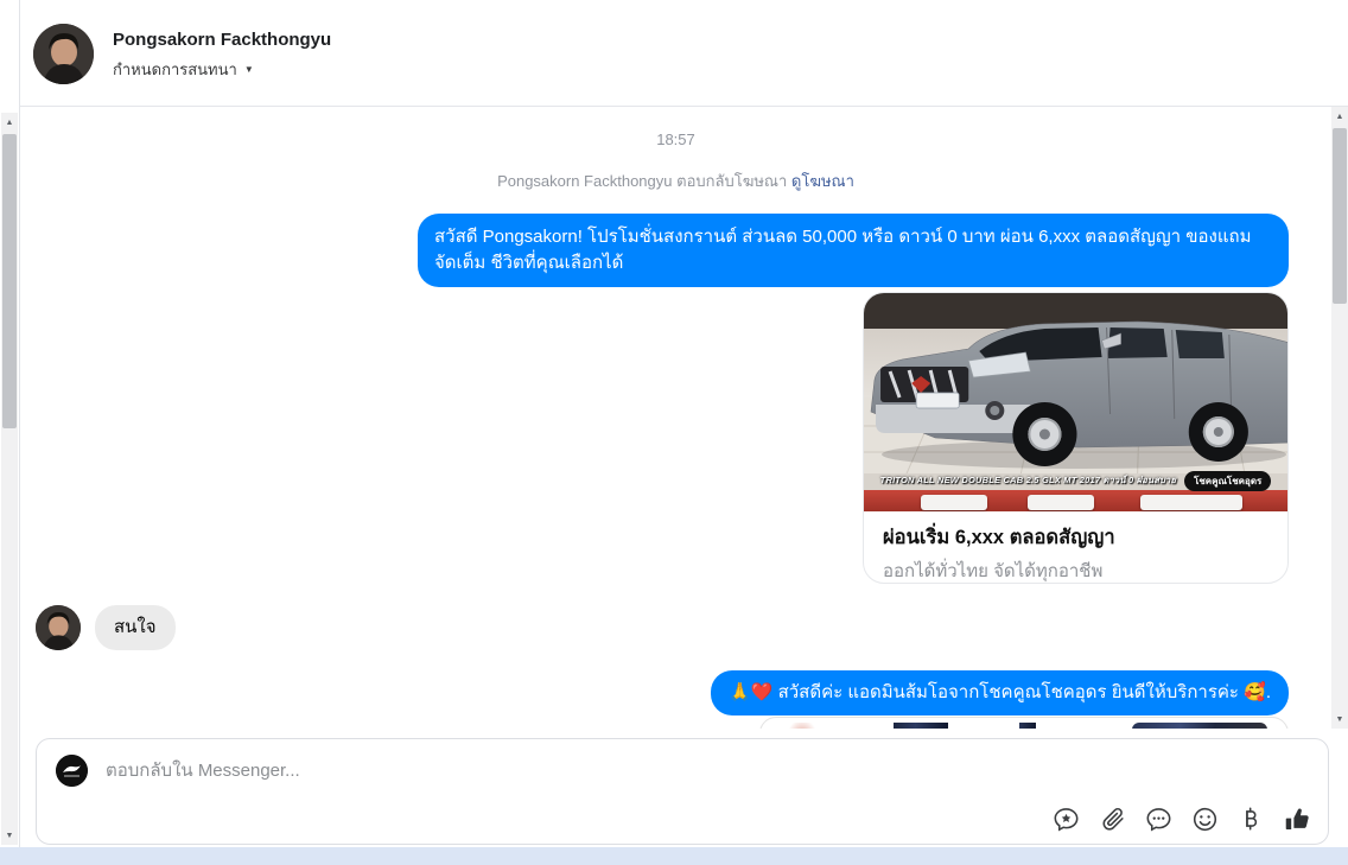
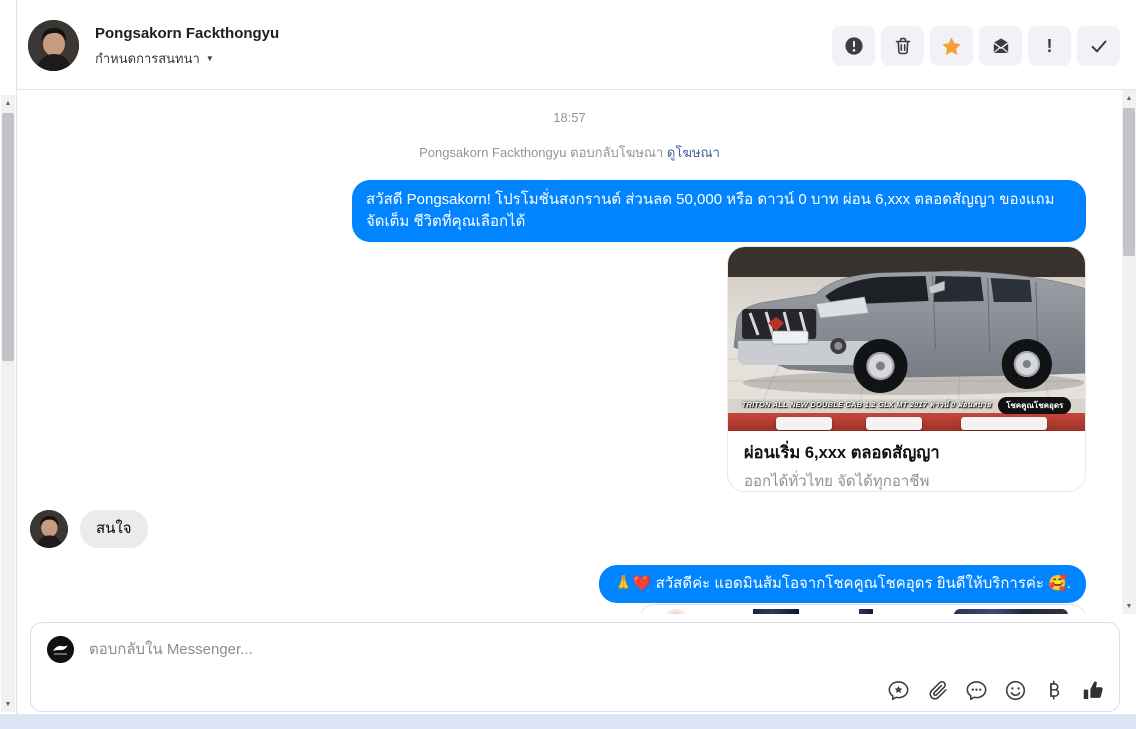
  Pongsakorn Fackthongyu
  กำหนดการสนทนา
  ▼
+ !
  18:57
  Pongsakorn Fackthongyu ตอบกลับโฆษณา ดูโฆษณา
  สวัสดี Pongsakorn! โปรโมชั่นสงกรานต์ ส่วนลด 50,000 หรือ ดาวน์ 0 บาท ผ่อน 6,xxx ตลอดสัญญา ของแถมจัดเต็ม ชีวิตที่คุณเลือกได้
- TRITON ALL NEW DOUBLE CAB 2.5 GLX MT 2017 ดาวน์ 0 ผ่อนสบาย
+ TRITON ALL NEW DOUBLE CAB 1.2 GLX MT 2017 ดาวน์ 0 ผ่อนสบาย
  โชคคูณโชคอุดร
  ผ่อนเริ่ม 6,xxx ตลอดสัญญา
  ออกได้ทั่วไทย จัดได้ทุกอาชีพ
  สนใจ
  🙏❤️ สวัสดีค่ะ แอดมินส้มโอจากโชคคูณโชคอุดร ยินดีให้บริการค่ะ 🥰.
  ตอบกลับใน Messenger...
